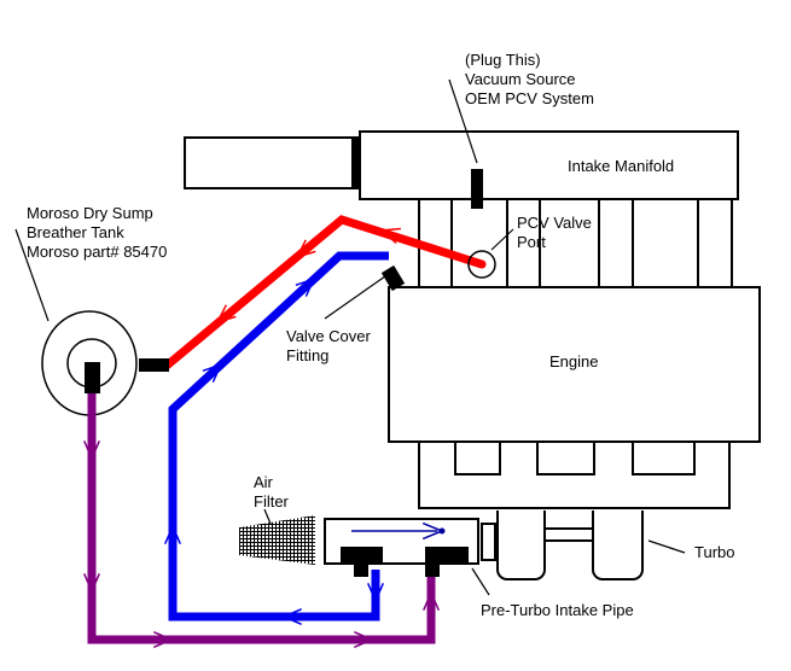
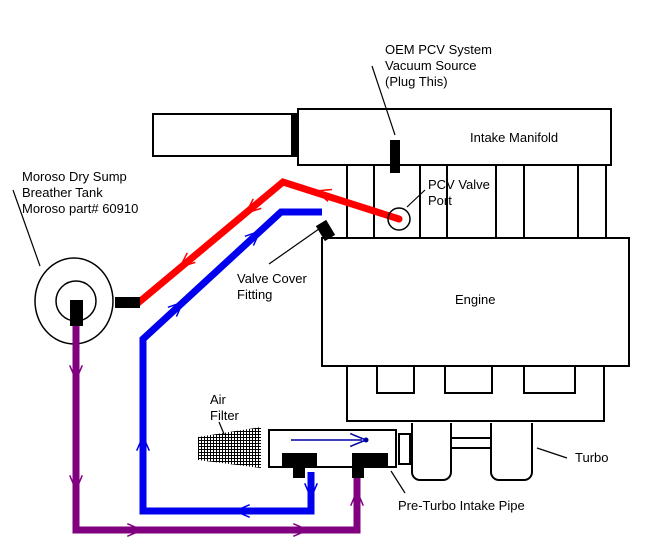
  Moroso Dry Sump
  Breather Tank
- Moroso part# 85470
+ Moroso part# 60910
- (Plug This)
+ OEM PCV System
  Vacuum Source
- OEM PCV System
+ (Plug This)
  Intake Manifold
  PCV Valve
  Port
  Valve Cover
  Fitting
  Engine
  Air
  Filter
  Turbo
  Pre-Turbo Intake Pipe
